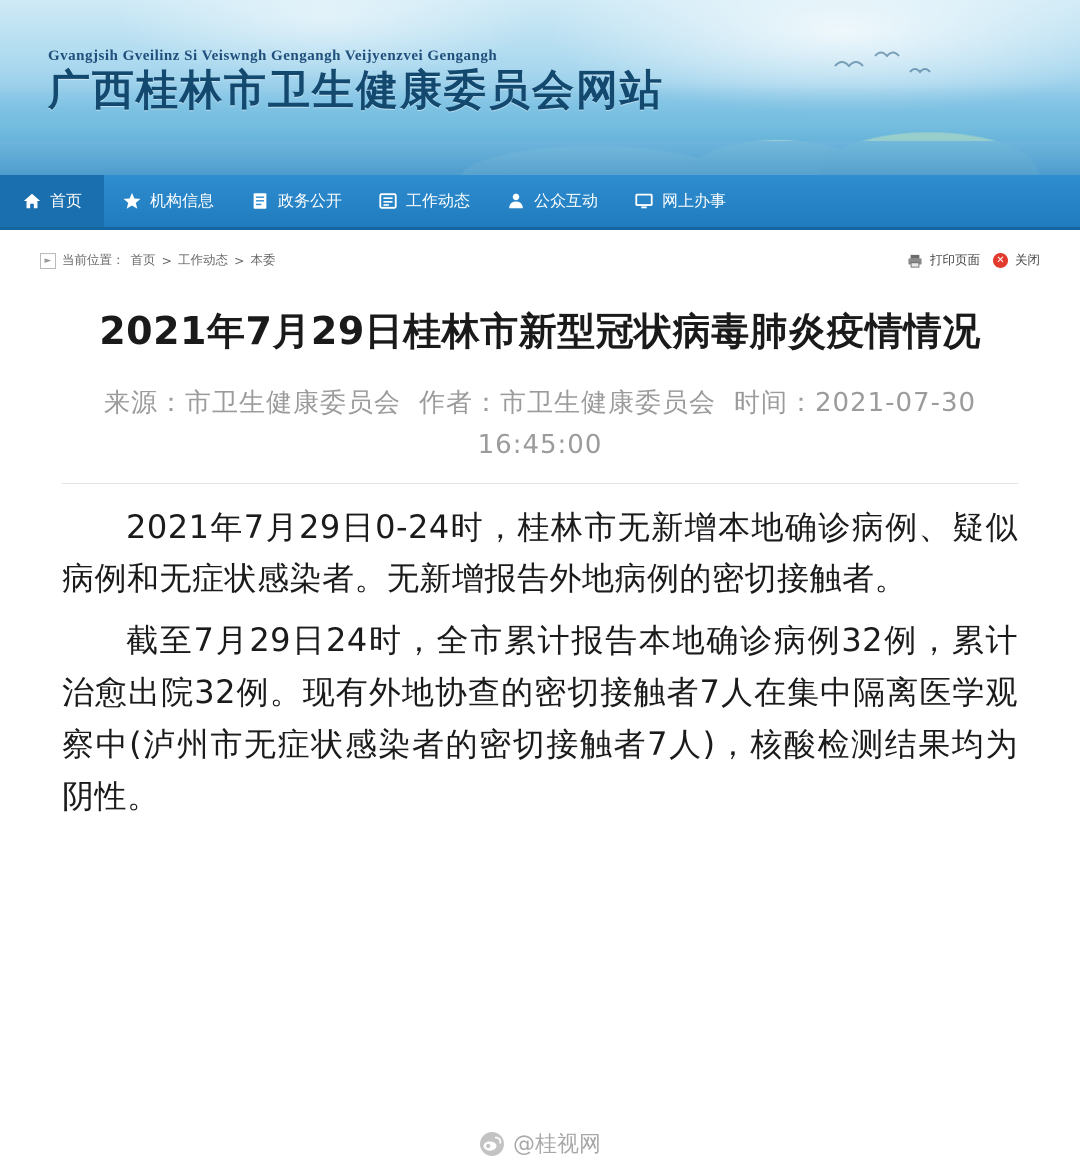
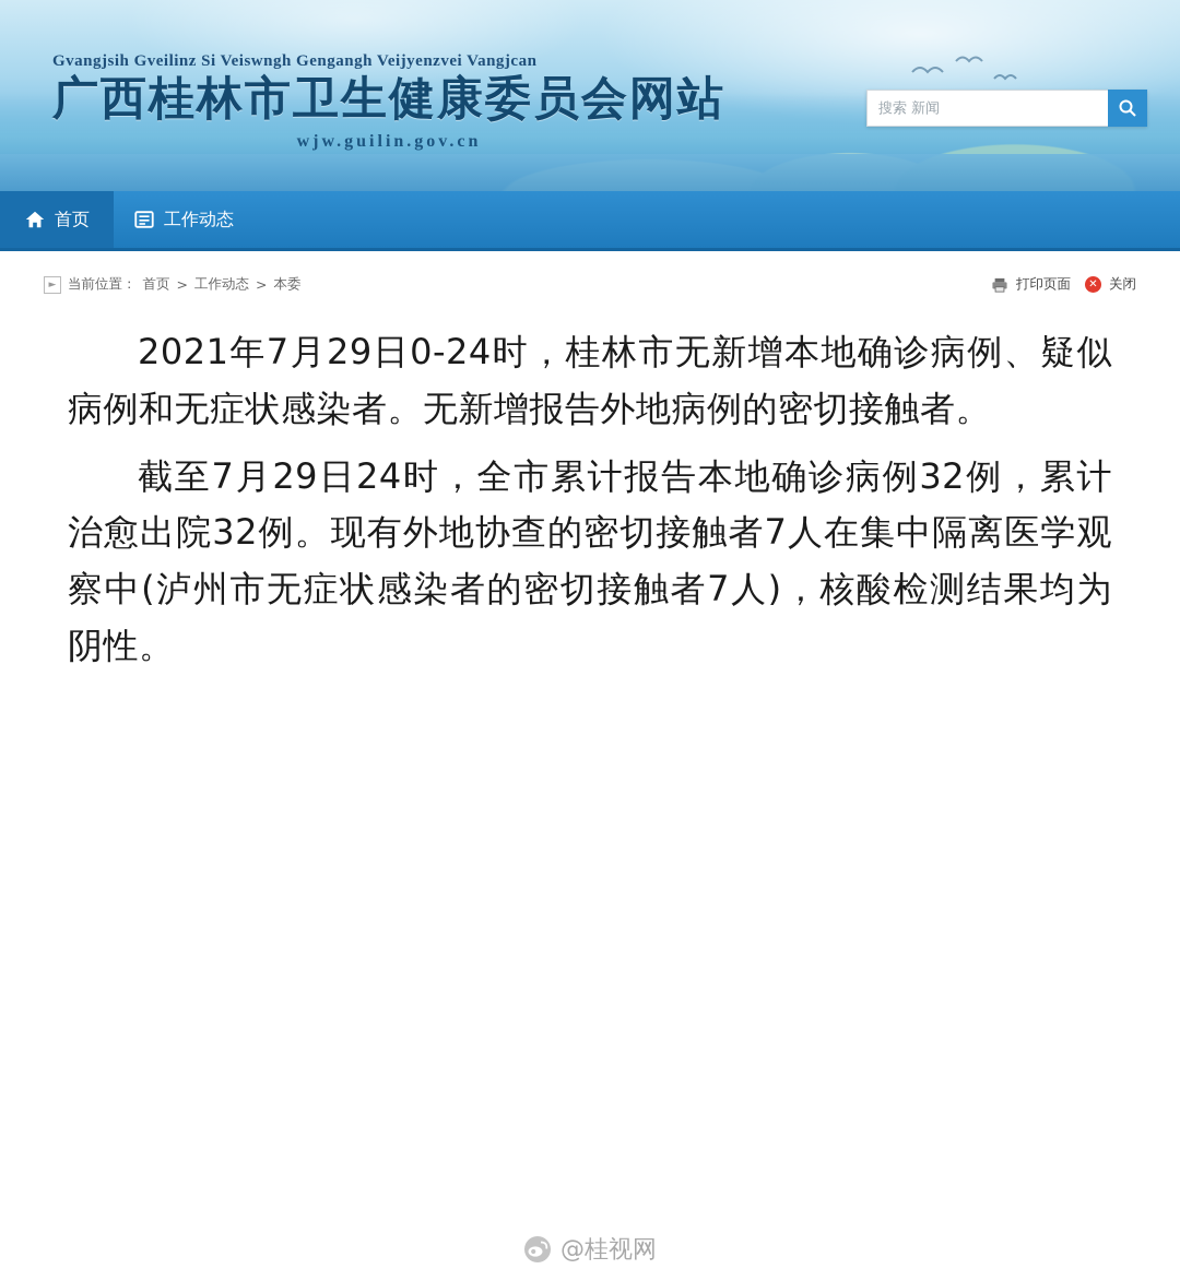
- Gvangjsih Gveilinz Si Veiswngh Gengangh Veijyenzvei Gengangh
+ Gvangjsih Gveilinz Si Veiswngh Gengangh Veijyenzvei Vangjcan
  广西桂林市卫生健康委员会网站
+ wjw.guilin.gov.cn
+ 搜索 新闻
  首页
- 机构信息
- 政务公开
  工作动态
- 公众互动
- 网上办事
  ►
  当前位置：
  首页
  >
  工作动态
  >
  本委
  打印页面
  ✕
  关闭
- 2021年7月29日桂林市新型冠状病毒肺炎疫情情况
- 来源：市卫生健康委员会 作者：市卫生健康委员会 时间：2021-07-30 16:45:00
  2021年7月29日0-24时，桂林市无新增本地确诊病例、疑似病例和无症状感染者。无新增报告外地病例的密切接触者。
  截至7月29日24时，全市累计报告本地确诊病例32例，累计治愈出院32例。现有外地协查的密切接触者7人在集中隔离医学观察中(泸州市无症状感染者的密切接触者7人)，核酸检测结果均为阴性。
  @桂视网
